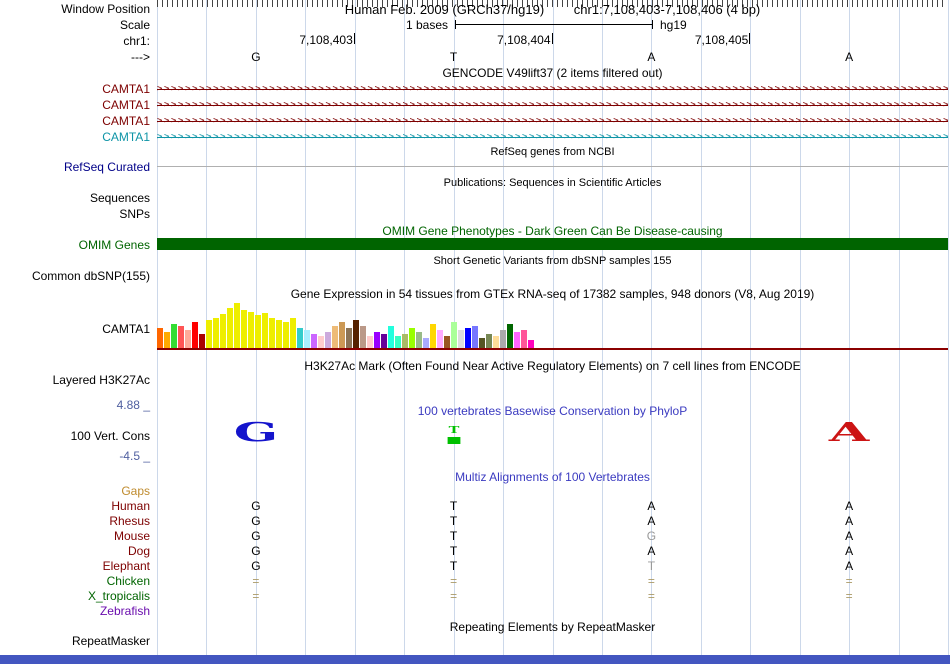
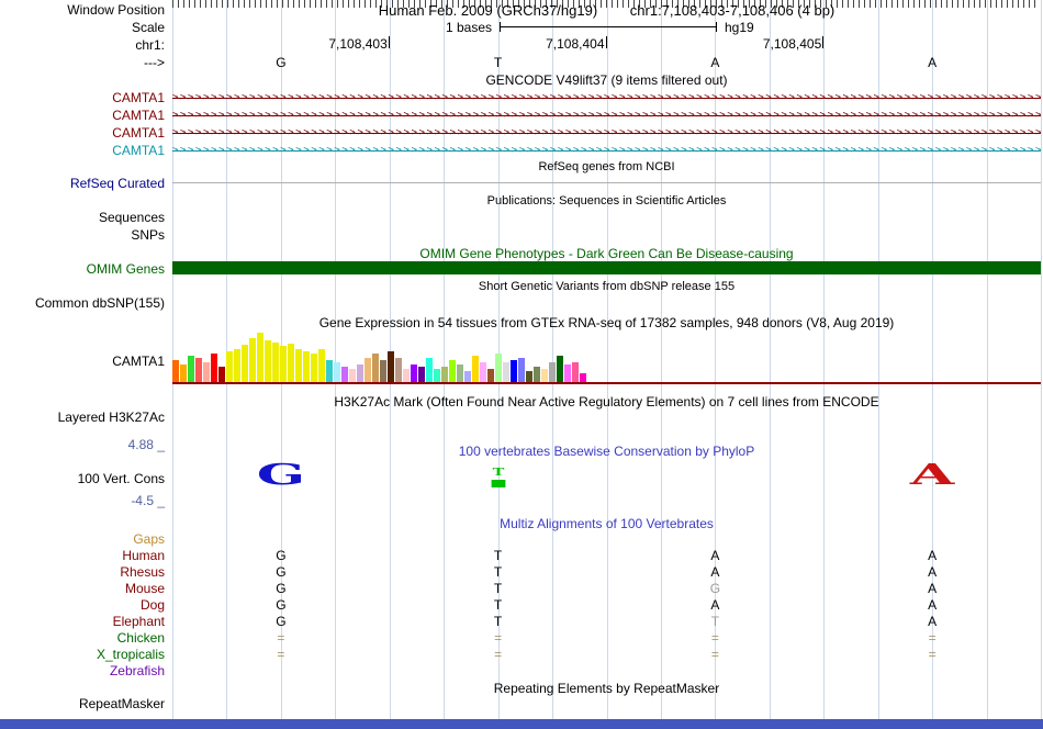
  Window Position
  Human Feb. 2009 (GRCh37/hg19) chr1:7,108,403-7,108,406 (4 bp)
  Scale
  1 bases
  hg19
  chr1:
  7,108,403
  7,108,404
  7,108,405
  --->
  G
  T
  A
  A
- GENCODE V49lift37 (2 items filtered out)
+ GENCODE V49lift37 (9 items filtered out)
  CAMTA1
  >>>>>>>>>>>>>>>>>>>>>>>>>>>>>>>>>>>>>>>>>>>>>>>>>>>>>>>>>>>>>>>>>>>>>>>>>>>>>>>>>>>>>>>>>>>>>>>>>>>>>>>>>>>>>>>>>
  CAMTA1
  >>>>>>>>>>>>>>>>>>>>>>>>>>>>>>>>>>>>>>>>>>>>>>>>>>>>>>>>>>>>>>>>>>>>>>>>>>>>>>>>>>>>>>>>>>>>>>>>>>>>>>>>>>>>>>>>>
  CAMTA1
  >>>>>>>>>>>>>>>>>>>>>>>>>>>>>>>>>>>>>>>>>>>>>>>>>>>>>>>>>>>>>>>>>>>>>>>>>>>>>>>>>>>>>>>>>>>>>>>>>>>>>>>>>>>>>>>>>
  CAMTA1
  >>>>>>>>>>>>>>>>>>>>>>>>>>>>>>>>>>>>>>>>>>>>>>>>>>>>>>>>>>>>>>>>>>>>>>>>>>>>>>>>>>>>>>>>>>>>>>>>>>>>>>>>>>>>>>>>>
  RefSeq genes from NCBI
  RefSeq Curated
  Publications: Sequences in Scientific Articles
  Sequences
  SNPs
  OMIM Gene Phenotypes - Dark Green Can Be Disease-causing
  OMIM Genes
- Short Genetic Variants from dbSNP samples 155
+ Short Genetic Variants from dbSNP release 155
  Common dbSNP(155)
  Gene Expression in 54 tissues from GTEx RNA-seq of 17382 samples, 948 donors (V8, Aug 2019)
  CAMTA1
  H3K27Ac Mark (Often Found Near Active Regulatory Elements) on 7 cell lines from ENCODE
  Layered H3K27Ac
  4.88 _
  100 vertebrates Basewise Conservation by PhyloP
  100 Vert. Cons
  G
  T
  A
  -4.5 _
  Multiz Alignments of 100 Vertebrates
  Gaps
  Human
  G
  T
  A
  A
  Rhesus
  G
  T
  A
  A
  Mouse
  G
  T
  G
  A
  Dog
  G
  T
  A
  A
  Elephant
  G
  T
  T
  A
  Chicken
  =
  =
  =
  =
  X_tropicalis
  =
  =
  =
  =
  Zebrafish
  Repeating Elements by RepeatMasker
  RepeatMasker
